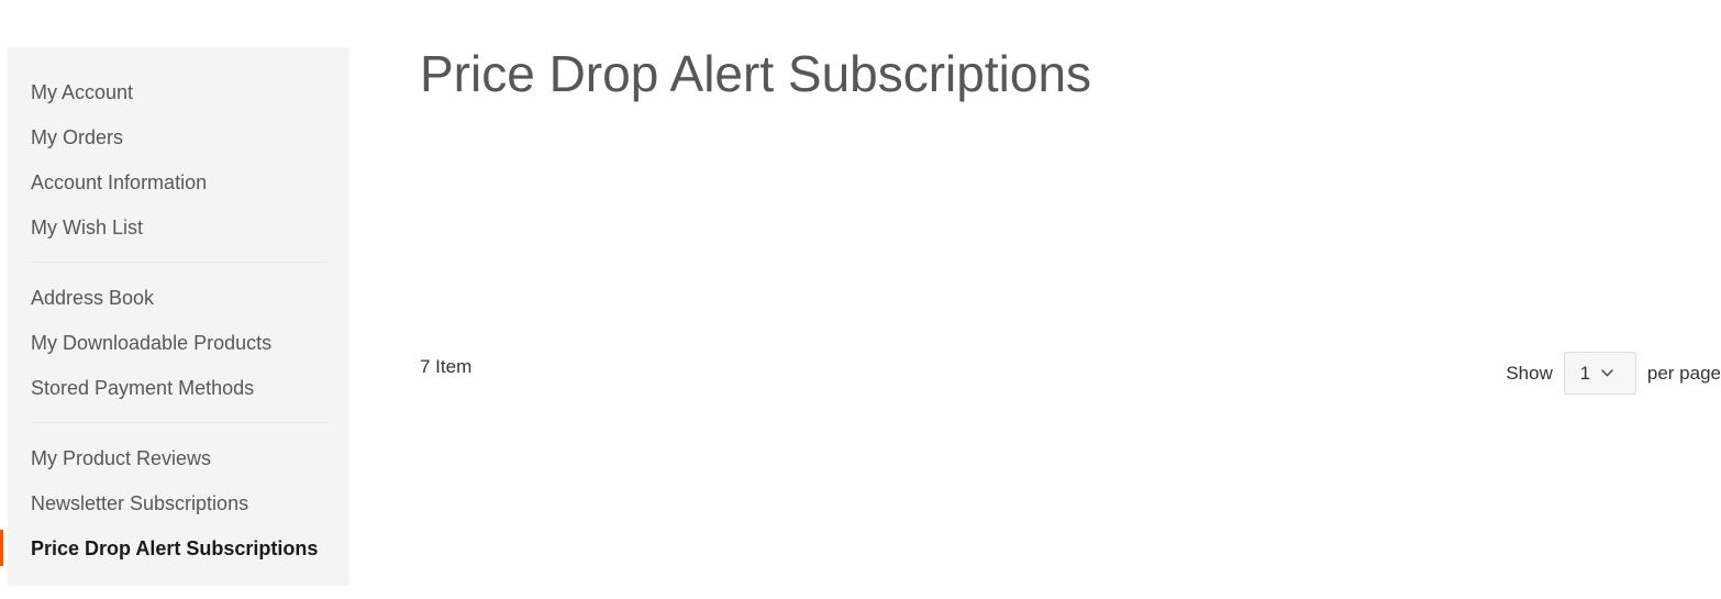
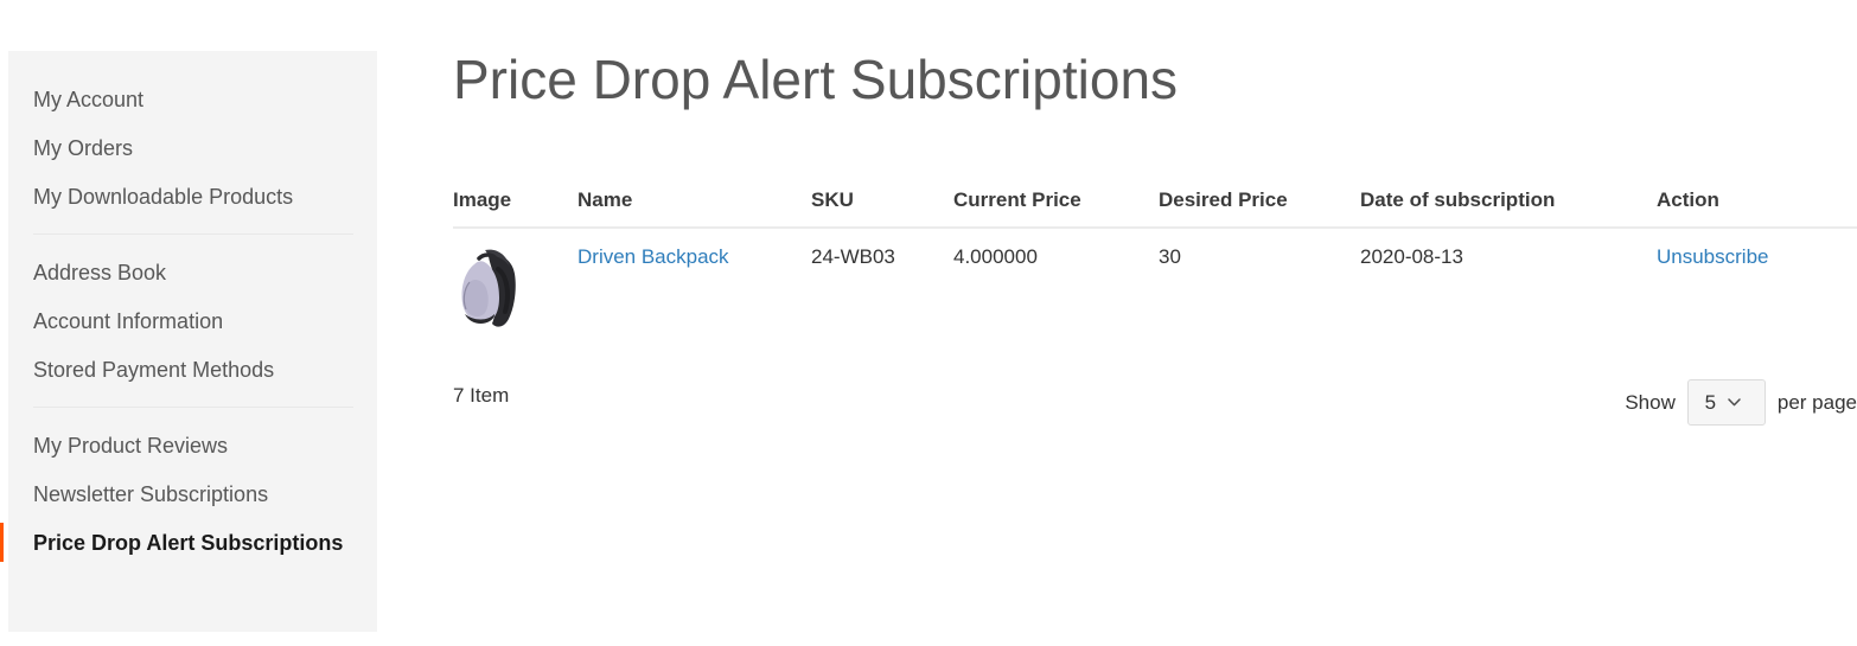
  My Account
  My Orders
- Account Information
+ My Downloadable Products
- My Wish List
  Address Book
- My Downloadable Products
+ Account Information
  Stored Payment Methods
  My Product Reviews
  Newsletter Subscriptions
  Price Drop Alert Subscriptions
  Price Drop Alert Subscriptions
+ Image	Name	SKU	Current Price	Desired Price	Date of subscription	Action
+ 	Driven Backpack	24-WB03	4.000000	30	2020-08-13	Unsubscribe
  7 Item
  Show
- 1
+ 5
  per page
